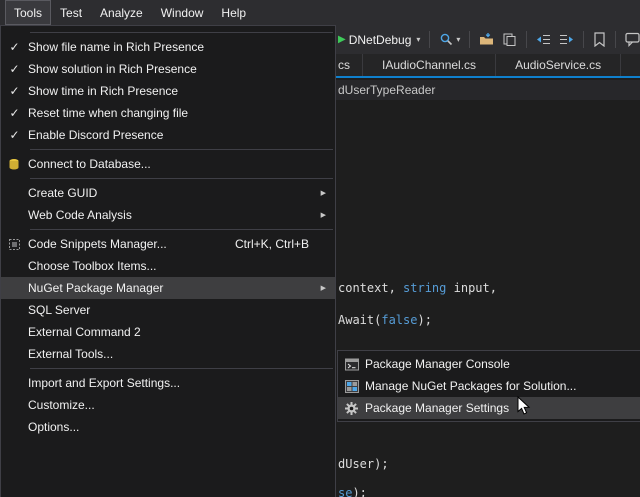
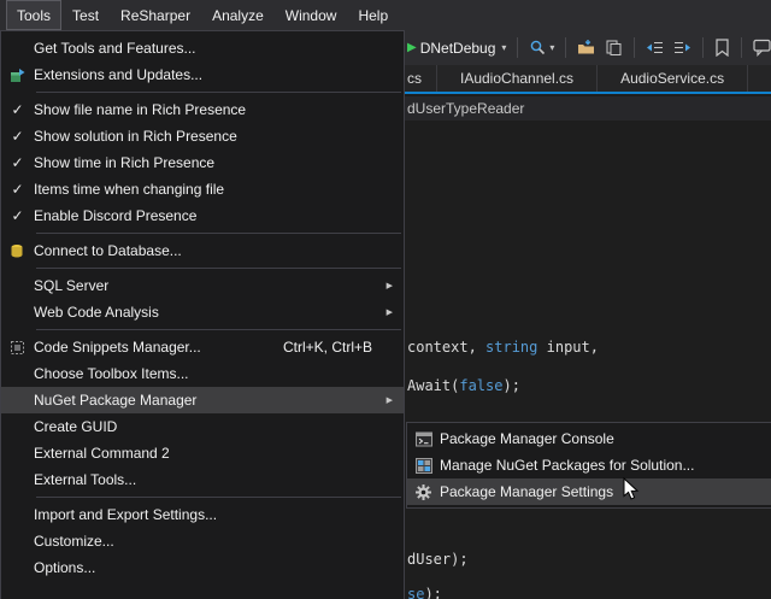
  context, string input,
  Await(false);
  dUser);
  se);
  ▶
  DNetDebug
  ▾
  ▾
  cs
  IAudioChannel.cs
  AudioService.cs
  dUserTypeReader
  Tools
  Test
+ ReSharper
  Analyze
  Window
  Help
+ Get Tools and Features...
+ Extensions and Updates...
  ✓
  Show file name in Rich Presence
  ✓
  Show solution in Rich Presence
  ✓
  Show time in Rich Presence
  ✓
- Reset time when changing file
+ Items time when changing file
  ✓
  Enable Discord Presence
  Connect to Database...
- Create GUID
+ SQL Server
  Web Code Analysis
  Code Snippets Manager...
  Ctrl+K, Ctrl+B
  Choose Toolbox Items...
  NuGet Package Manager
- SQL Server
+ Create GUID
  External Command 2
  External Tools...
  Import and Export Settings...
  Customize...
  Options...
  Package Manager Console
  Manage NuGet Packages for Solution...
  Package Manager Settings
